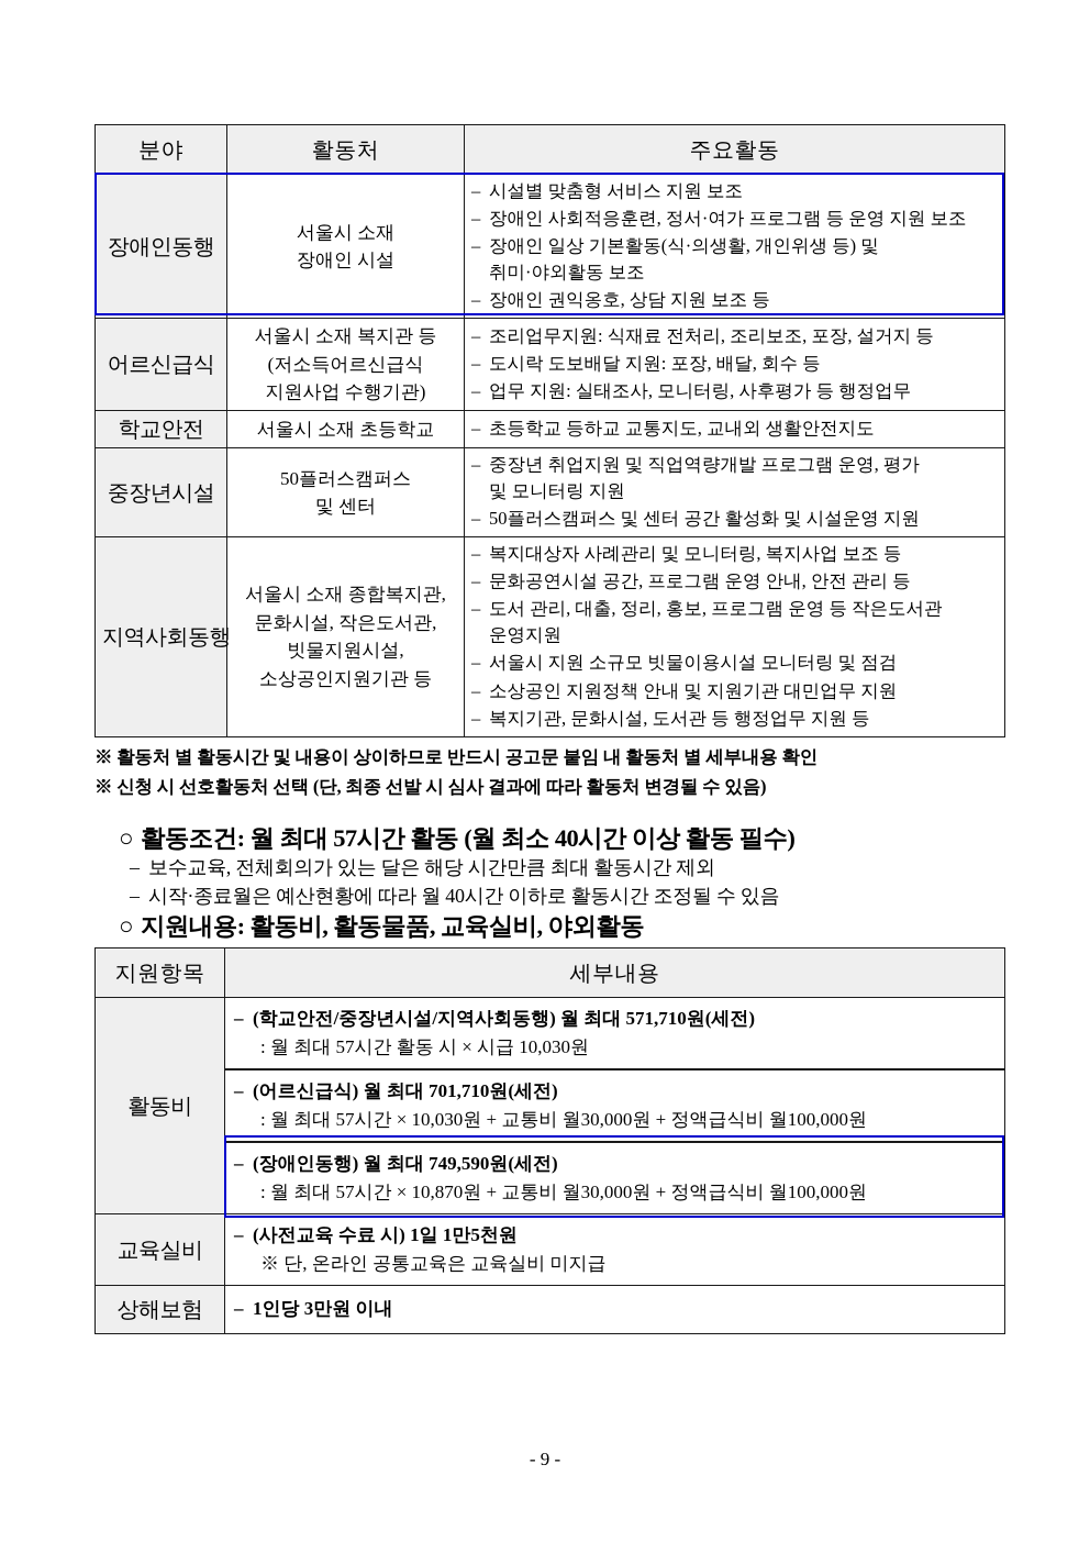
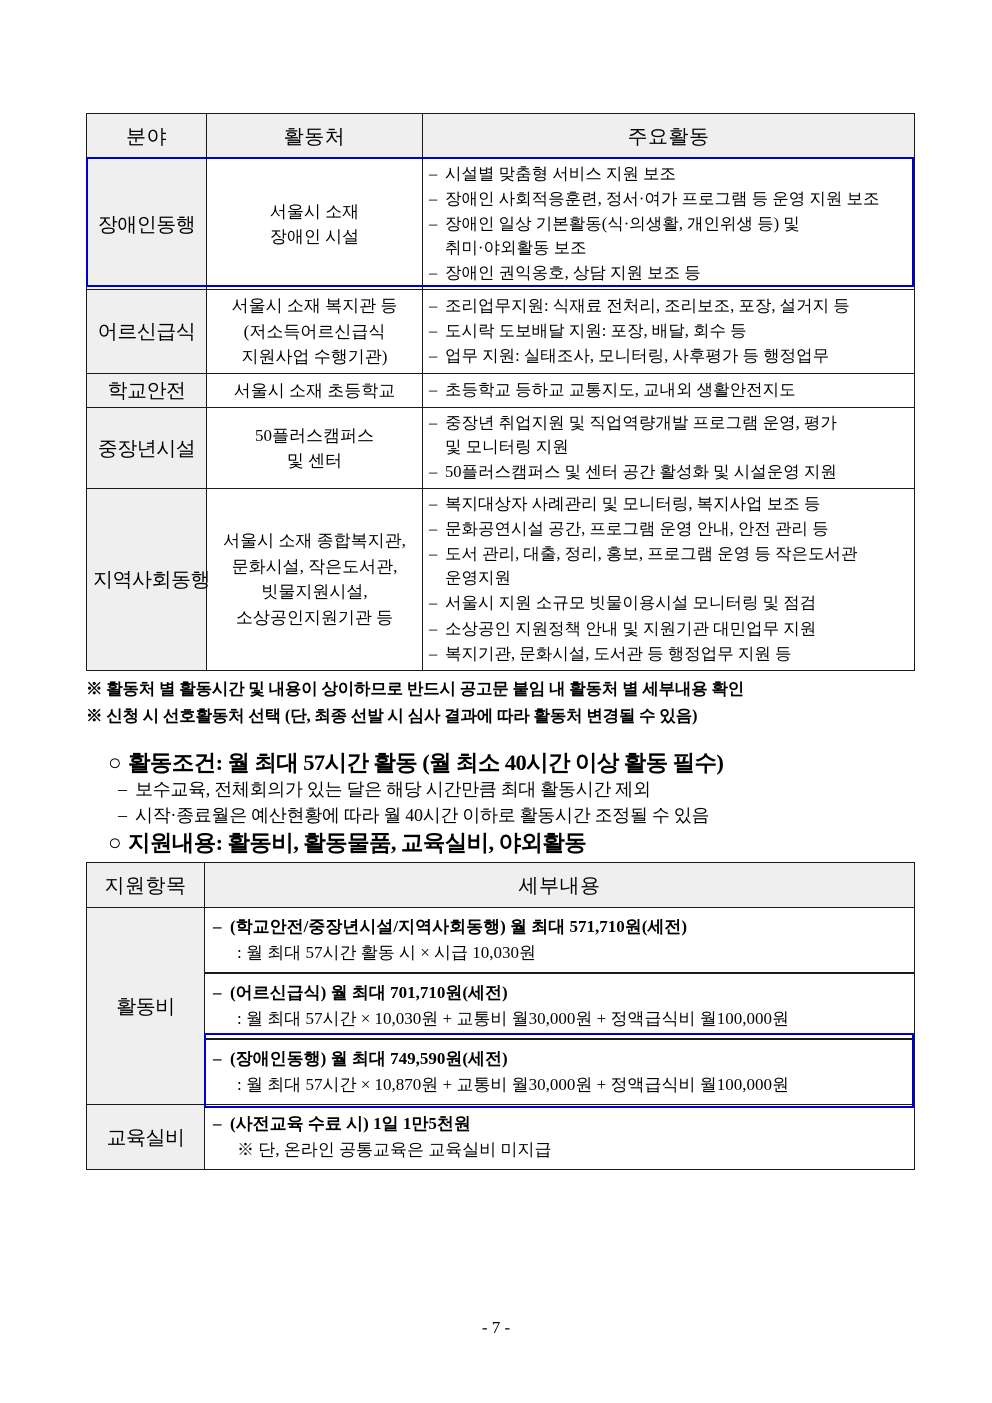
  분야	활동처	주요활동
  장애인동행	서울시 소재 장애인 시설	시설별 맞춤형 서비스 지원 보조 장애인 사회적응훈련, 정서·여가 프로그램 등 운영 지원 보조 장애인 일상 기본활동(식·의생활, 개인위생 등) 및 취미·야외활동 보조 장애인 권익옹호, 상담 지원 보조 등
  어르신급식	서울시 소재 복지관 등 (저소득어르신급식 지원사업 수행기관)	조리업무지원: 식재료 전처리, 조리보조, 포장, 설거지 등 도시락 도보배달 지원: 포장, 배달, 회수 등 업무 지원: 실태조사, 모니터링, 사후평가 등 행정업무
  학교안전	서울시 소재 초등학교	초등학교 등하교 교통지도, 교내외 생활안전지도
  중장년시설	50플러스캠퍼스 및 센터	중장년 취업지원 및 직업역량개발 프로그램 운영, 평가 및 모니터링 지원 50플러스캠퍼스 및 센터 공간 활성화 및 시설운영 지원
  지역사회동행	서울시 소재 종합복지관, 문화시설, 작은도서관, 빗물지원시설, 소상공인지원기관 등	복지대상자 사례관리 및 모니터링, 복지사업 보조 등 문화공연시설 공간, 프로그램 운영 안내, 안전 관리 등 도서 관리, 대출, 정리, 홍보, 프로그램 운영 등 작은도서관 운영지원 서울시 지원 소규모 빗물이용시설 모니터링 및 점검 소상공인 지원정책 안내 및 지원기관 대민업무 지원 복지기관, 문화시설, 도서관 등 행정업무 지원 등
  ※ 활동처 별 활동시간 및 내용이 상이하므로 반드시 공고문 붙임 내 활동처 별 세부내용 확인
  ※ 신청 시 선호활동처 선택 (단, 최종 선발 시 심사 결과에 따라 활동처 변경될 수 있음)
  ○ 활동조건: 월 최대 57시간 활동 (월 최소 40시간 이상 활동 필수)
  보수교육, 전체회의가 있는 달은 해당 시간만큼 최대 활동시간 제외
  시작·종료월은 예산현황에 따라 월 40시간 이하로 활동시간 조정될 수 있음
  ○ 지원내용: 활동비, 활동물품, 교육실비, 야외활동
  지원항목	세부내용
  활동비	(학교안전/중장년시설/지역사회동행) 월 최대 571,710원(세전) : 월 최대 57시간 활동 시 × 시급 10,030원 (어르신급식) 월 최대 701,710원(세전) : 월 최대 57시간 × 10,030원 + 교통비 월30,000원 + 정액급식비 월100,000원 (장애인동행) 월 최대 749,590원(세전) : 월 최대 57시간 × 10,870원 + 교통비 월30,000원 + 정액급식비 월100,000원
  교육실비	(사전교육 수료 시) 1일 1만5천원 ※ 단, 온라인 공통교육은 교육실비 미지급
- 상해보험	1인당 3만원 이내
- - 9 -
+ - 7 -
